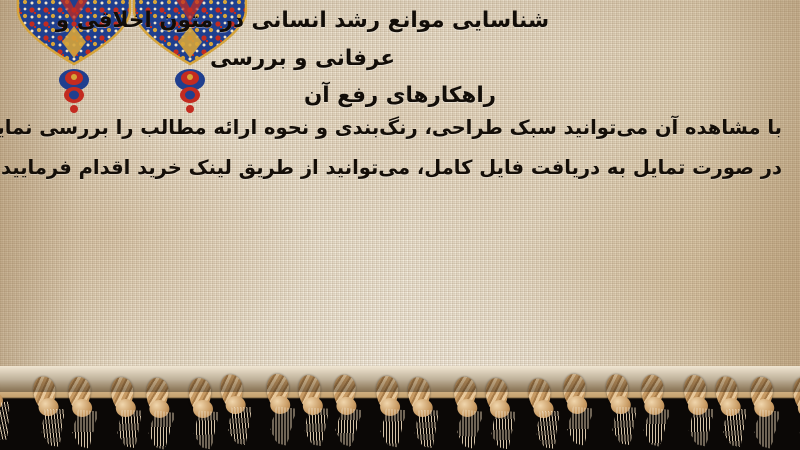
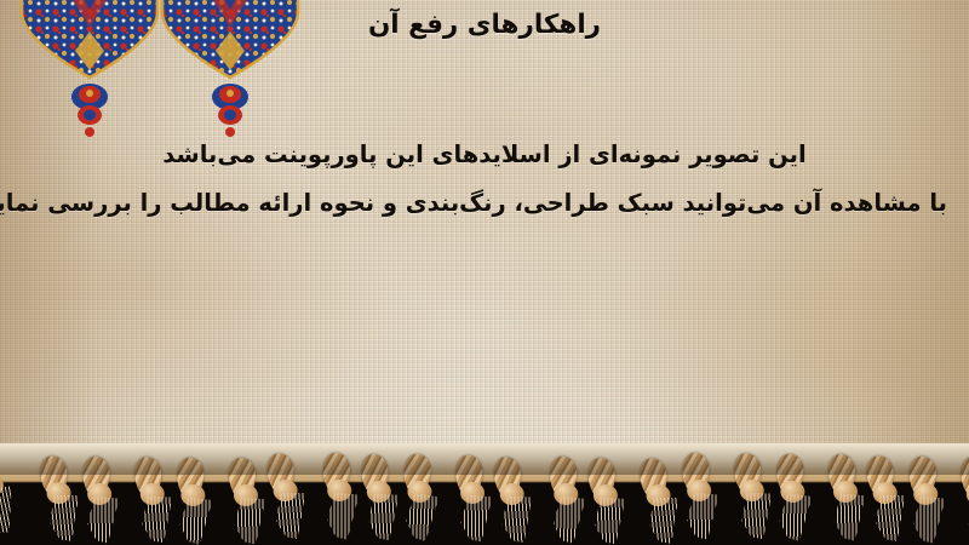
- شناسایی موانع رشد انسانی در متون اخلاقی و عرفانی و بررسی
  راهکارهای رفع آن
+ این تصویر نمونه‌ای از اسلایدهای این پاورپوینت می‌باشد
  با مشاهده آن می‌توانید سبک طراحی، رنگ‌بندی و نحوه ارائه مطالب را بررسی نمای
- در صورت تمایل به دریافت فایل کامل، می‌توانید از طریق لینک خرید اقدام فرمایید
